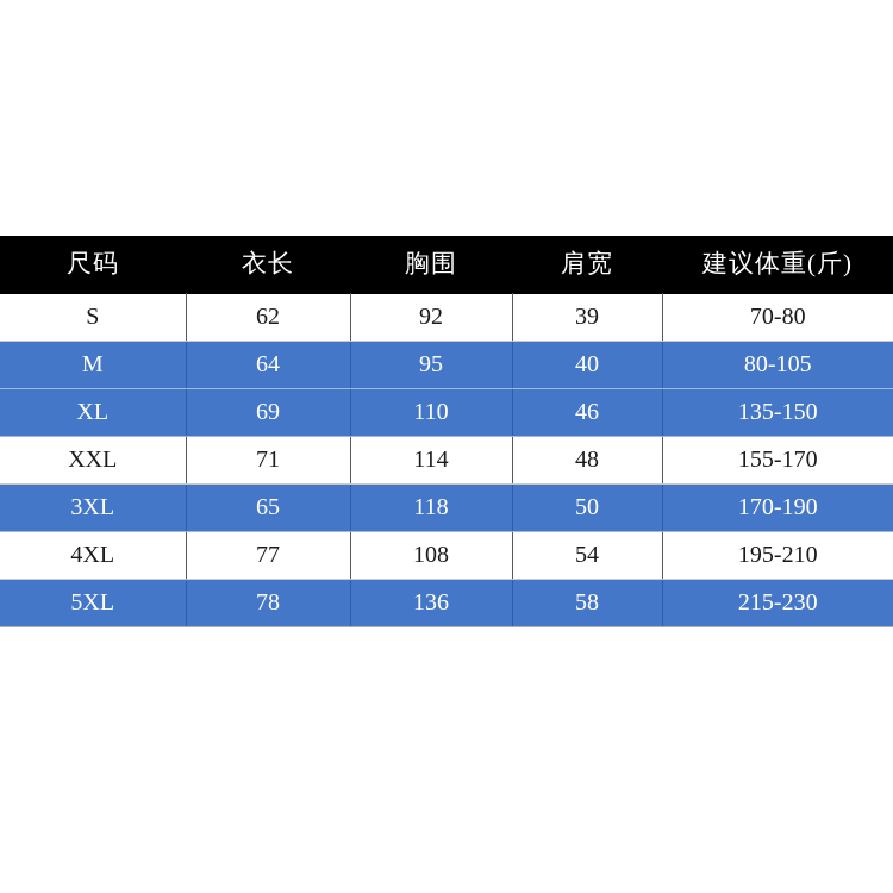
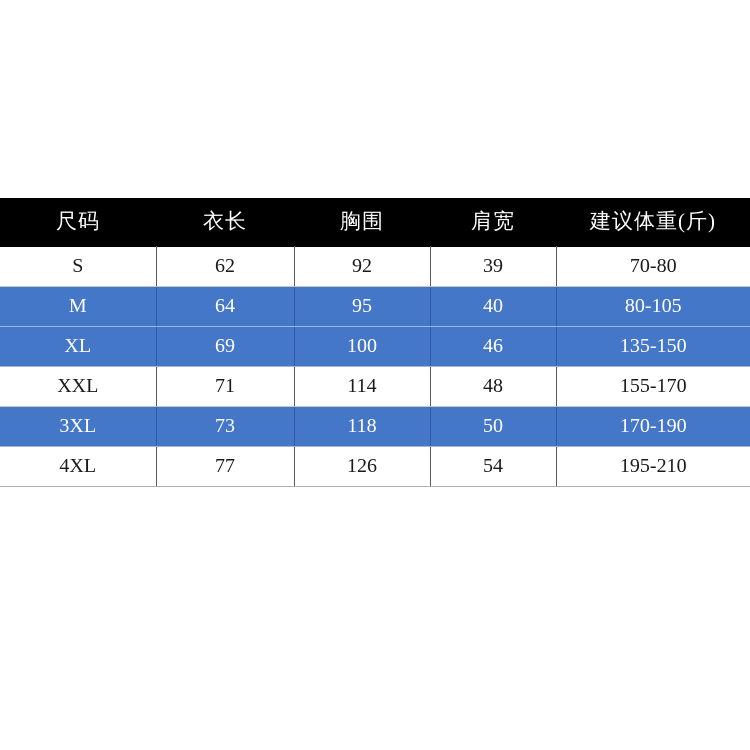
  尺码	衣长	胸围	肩宽	建议体重(斤)
  S	62	92	39	70-80
  M	64	95	40	80-105
- XL	69	110	46	135-150
+ XL	69	100	46	135-150
  XXL	71	114	48	155-170
- 3XL	65	118	50	170-190
+ 3XL	73	118	50	170-190
- 4XL	77	108	54	195-210
+ 4XL	77	126	54	195-210
- 5XL	78	136	58	215-230
